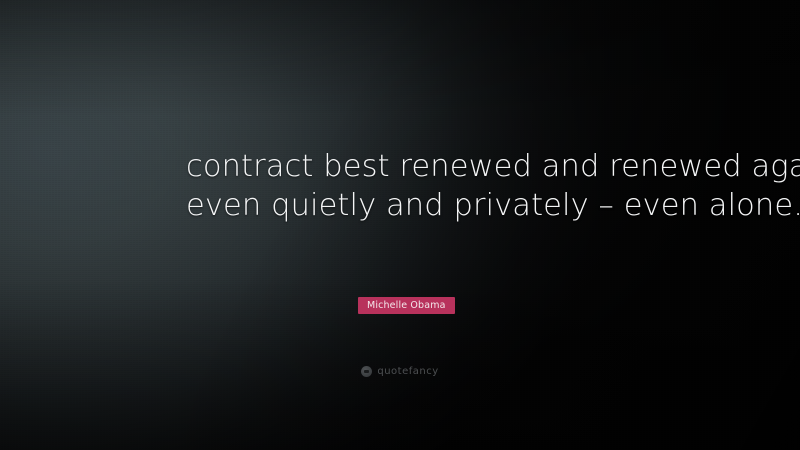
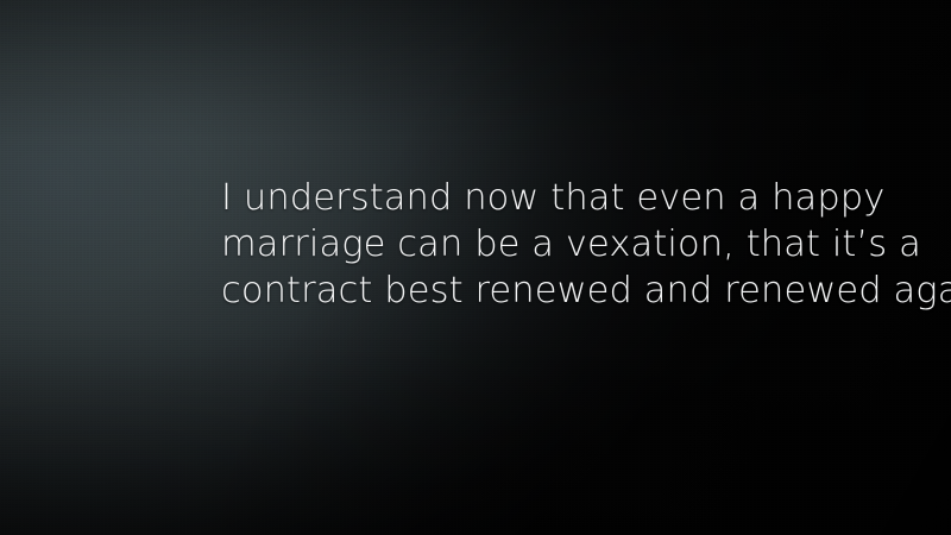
+ I understand now that even a happy
+ marriage can be a vexation, that it’s a
  contract best renewed and renewed aga
- even quietly and privately – even alone.
- Michelle Obama
- quotefancy
